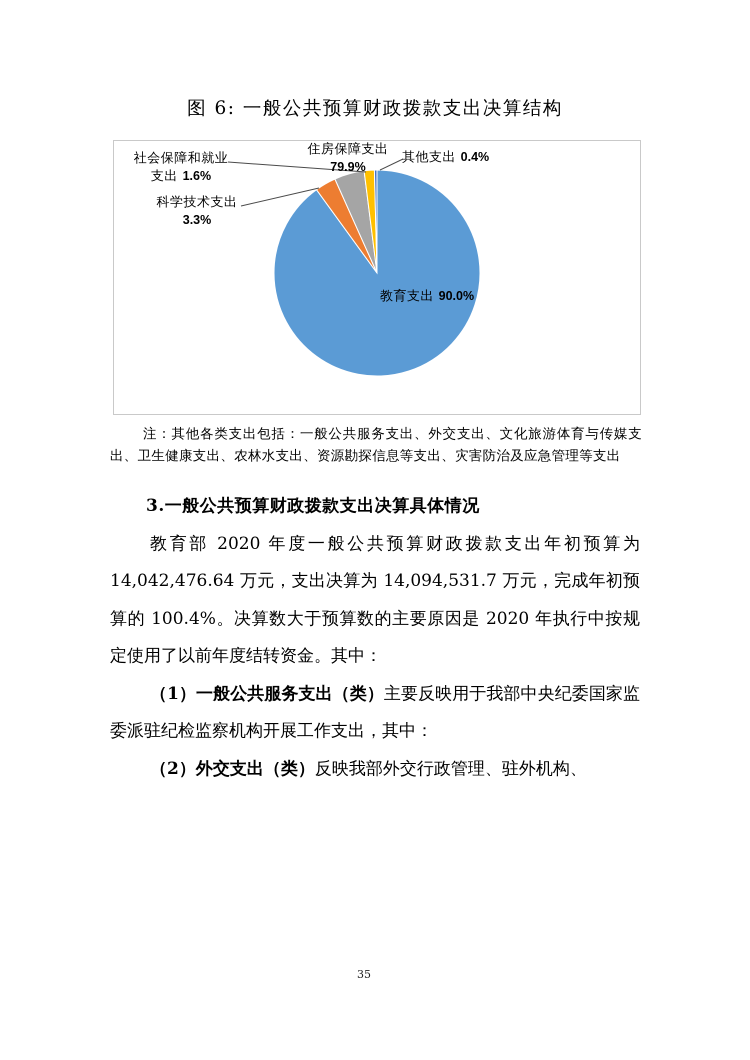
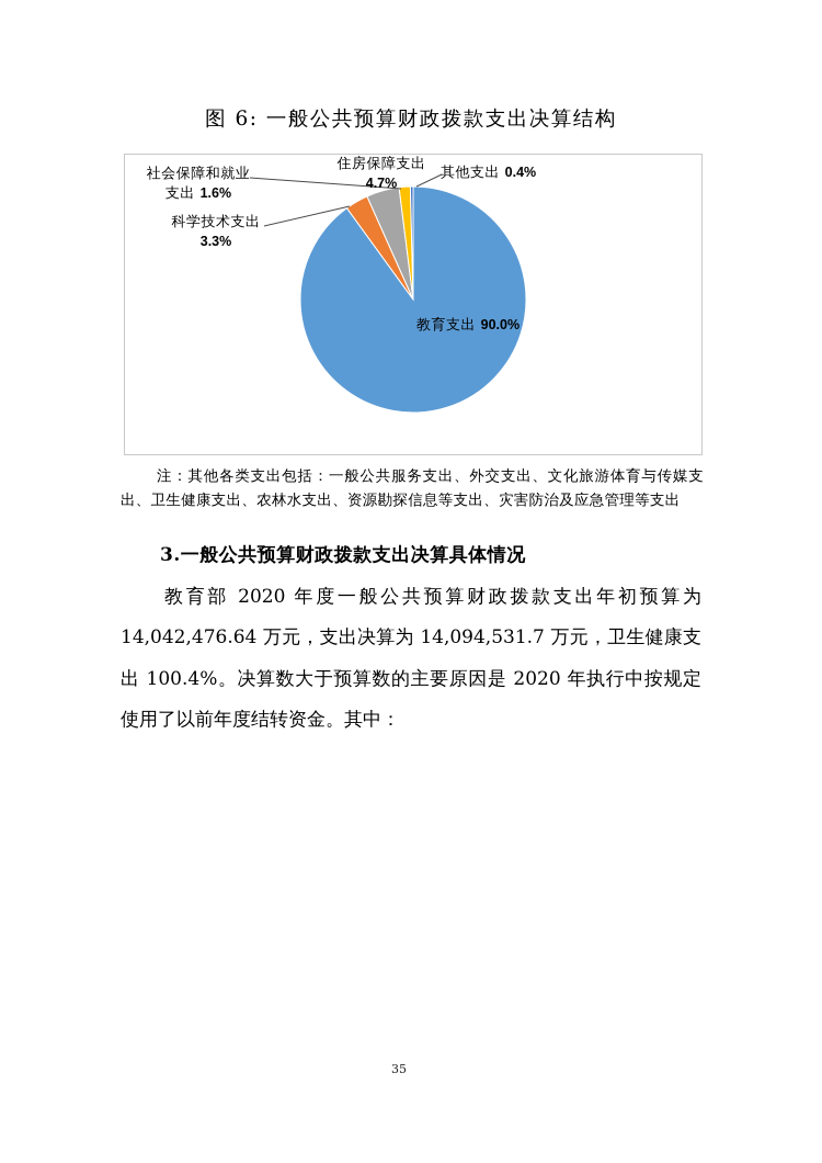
  图 6: 一般公共预算财政拨款支出决算结构
  教育支出 90.0%
  科学技术支出
  3.3%
  住房保障支出
- 79.9%
+ 4.7%
  社会保障和就业
  支出 1.6%
  其他支出 0.4%
  注：其他各类支出包括：一般公共服务支出、外交支出、文化旅游体育与传媒支出、卫生健康支出、农林水支出、资源勘探信息等支出、灾害防治及应急管理等支出
  3.一般公共预算财政拨款支出决算具体情况
- 教育部 2020 年度一般公共预算财政拨款支出年初预算为 14,042,476.64 万元，支出决算为 14,094,531.7 万元，完成年初预算的 100.4%。决算数大于预算数的主要原因是 2020 年执行中按规定使用了以前年度结转资金。其中：
+ 教育部 2020 年度一般公共预算财政拨款支出年初预算为 14,042,476.64 万元，支出决算为 14,094,531.7 万元，卫生健康支出 100.4%。决算数大于预算数的主要原因是 2020 年执行中按规定使用了以前年度结转资金。其中：
- （1）一般公共服务支出（类）主要反映用于我部中央纪委国家监委派驻纪检监察机构开展工作支出，其中：
- （2）外交支出（类）反映我部外交行政管理、驻外机构、
  35
